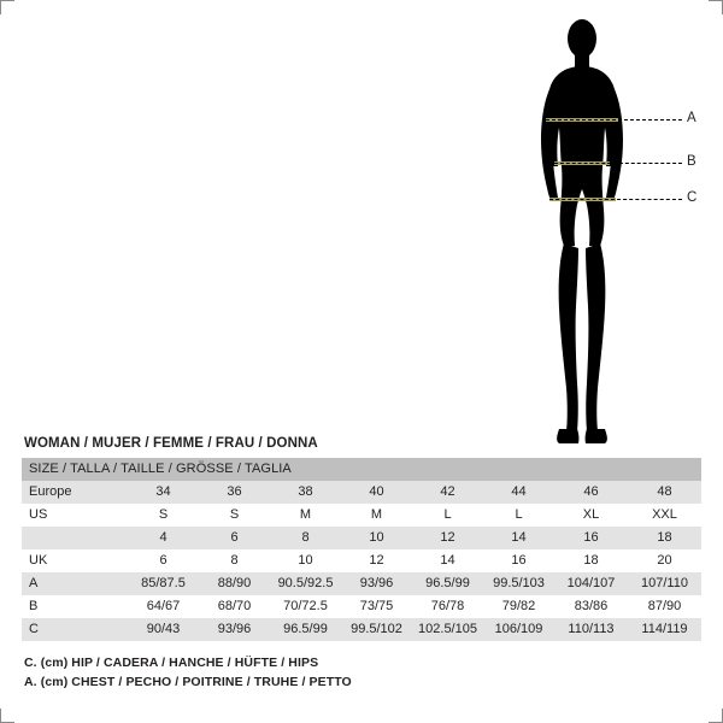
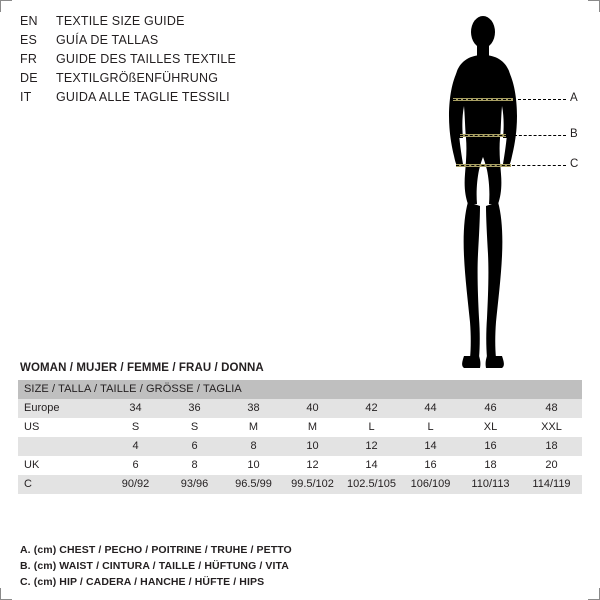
+ EN
+ TEXTILE SIZE GUIDE
+ ES
+ GUÍA DE TALLAS
+ FR
+ GUIDE DES TAILLES TEXTILE
+ DE
+ TEXTILGRÖßENFÜHRUNG
+ IT
+ GUIDA ALLE TAGLIE TESSILI
  A
  B
  C
  WOMAN / MUJER / FEMME / FRAU / DONNA
  SIZE / TALLA / TAILLE / GRÖSSE / TAGLIA
  Europe	34	36	38	40	42	44	46	48
  US	S	S	M	M	L	L	XL	XXL
  	4	6	8	10	12	14	16	18
  UK	6	8	10	12	14	16	18	20
- A	85/87.5	88/90	90.5/92.5	93/96	96.5/99	99.5/103	104/107	107/110
- B	64/67	68/70	70/72.5	73/75	76/78	79/82	83/86	87/90
- C	90/43	93/96	96.5/99	99.5/102	102.5/105	106/109	110/113	114/119
+ C	90/92	93/96	96.5/99	99.5/102	102.5/105	106/109	110/113	114/119
- C. (cm) HIP / CADERA / HANCHE / HÜFTE / HIPS
+ A. (cm) CHEST / PECHO / POITRINE / TRUHE / PETTO
+ B. (cm) WAIST / CINTURA / TAILLE / HÜFTUNG / VITA
- A. (cm) CHEST / PECHO / POITRINE / TRUHE / PETTO
+ C. (cm) HIP / CADERA / HANCHE / HÜFTE / HIPS
